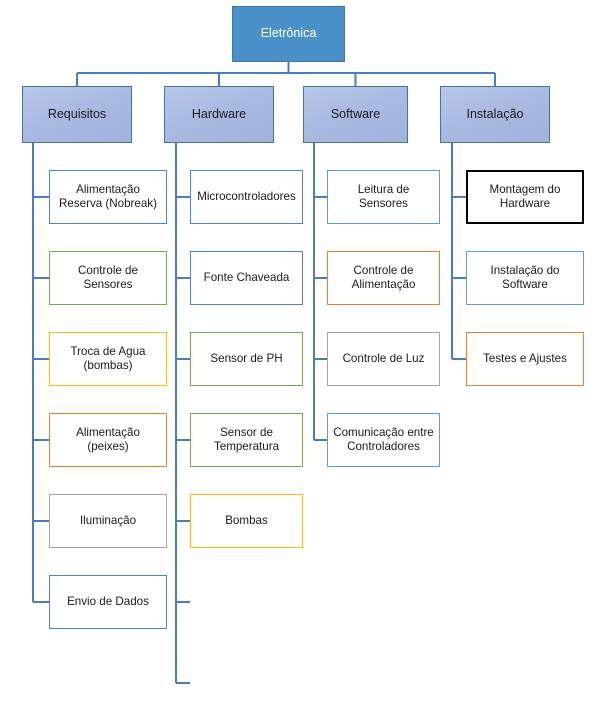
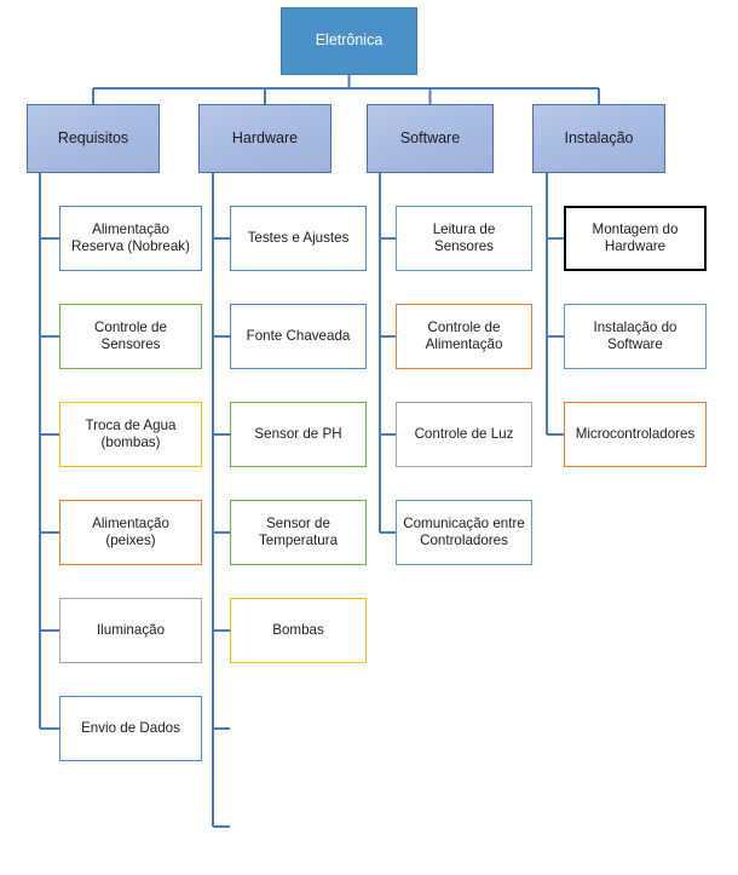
  Eletrônica
  Requisitos
  Alimentação Reserva (Nobreak)
  Controle de Sensores
  Troca de Agua (bombas)
  Alimentação (peixes)
  Iluminação
  Envio de Dados
  Hardware
- Microcontroladores
+ Testes e Ajustes
  Fonte Chaveada
  Sensor de PH
  Sensor de Temperatura
  Bombas
  Software
  Leitura de Sensores
  Controle de Alimentação
  Controle de Luz
  Comunicação entre Controladores
  Instalação
  Montagem do Hardware
  Instalação do Software
- Testes e Ajustes
+ Microcontroladores
